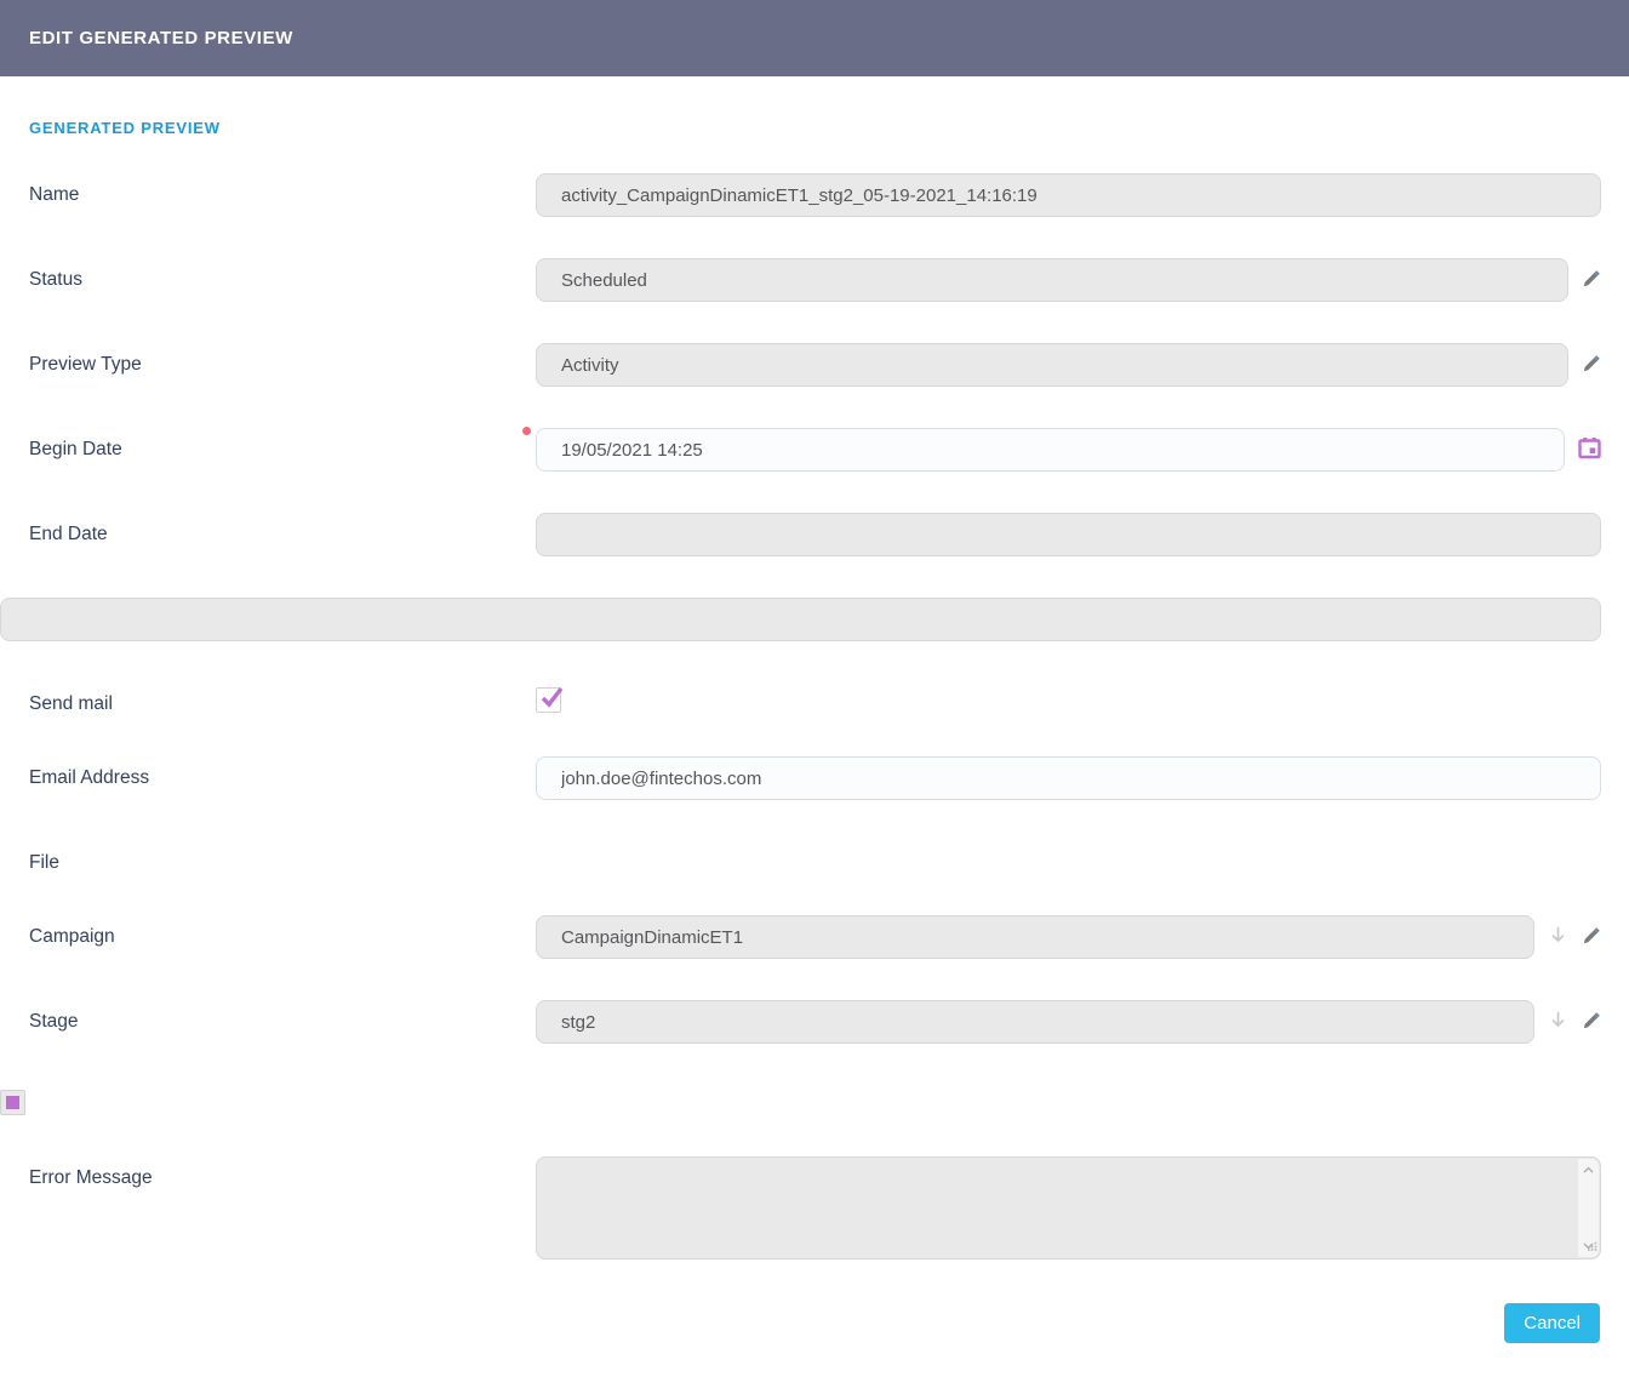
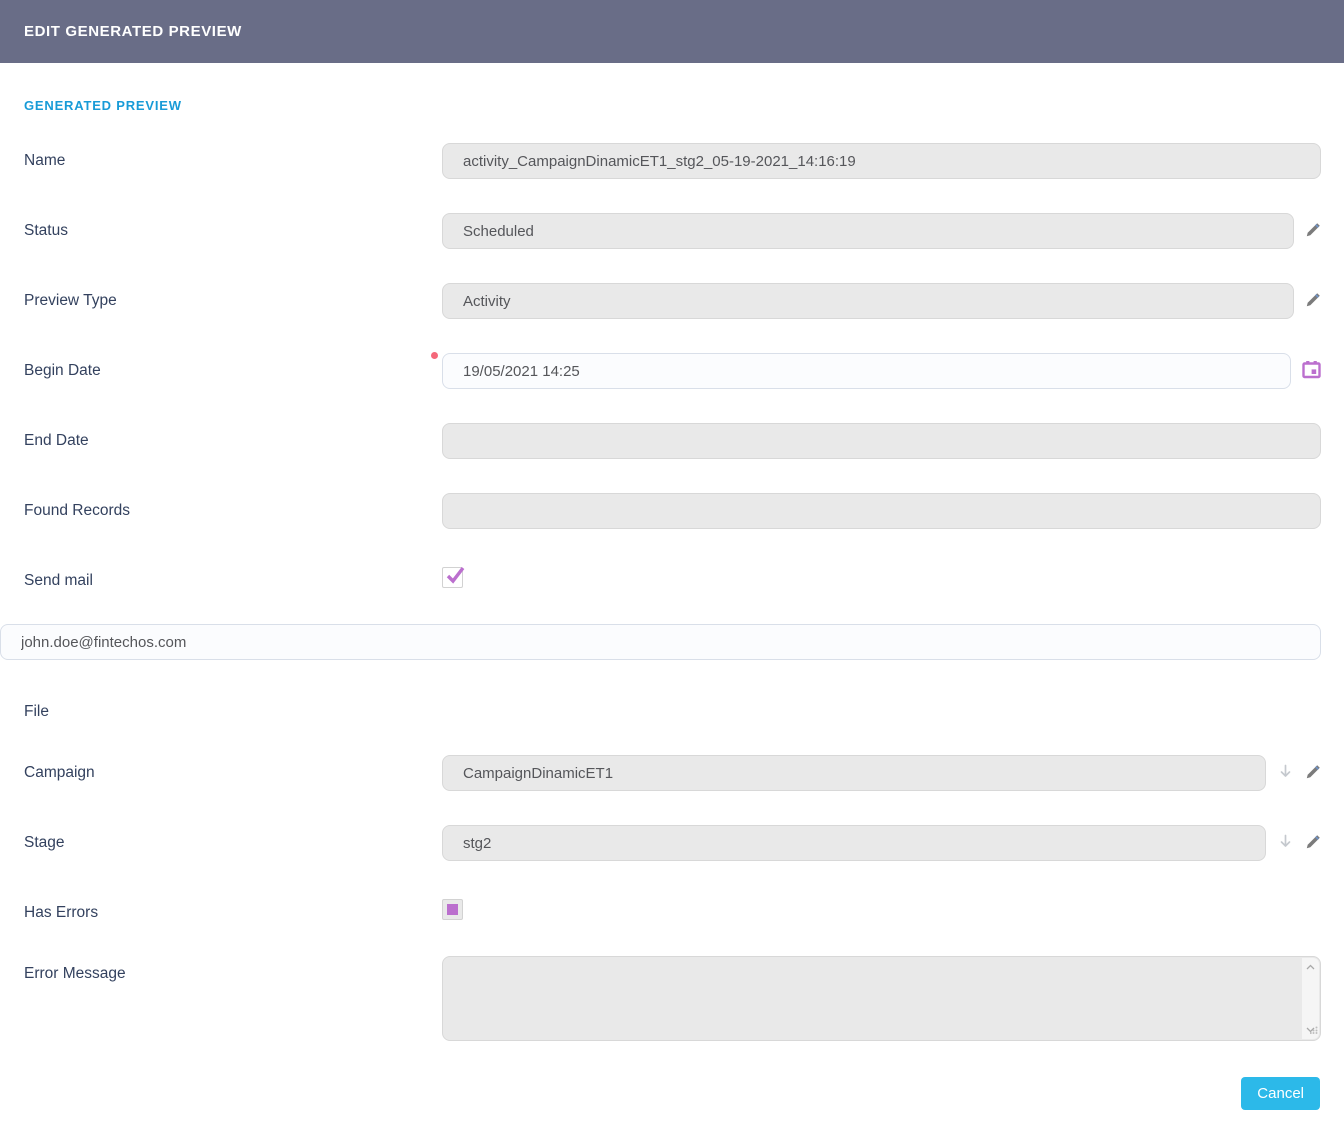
  EDIT GENERATED PREVIEW
  GENERATED PREVIEW
  Name
  activity_CampaignDinamicET1_stg2_05-19-2021_14:16:19
  Status
  Scheduled
  Preview Type
  Activity
  Begin Date
  19/05/2021 14:25
  End Date
+ Found Records
  Send mail
- Email Address
  john.doe@fintechos.com
  File
  Campaign
  CampaignDinamicET1
  Stage
  stg2
+ Has Errors
  Error Message
  Cancel
